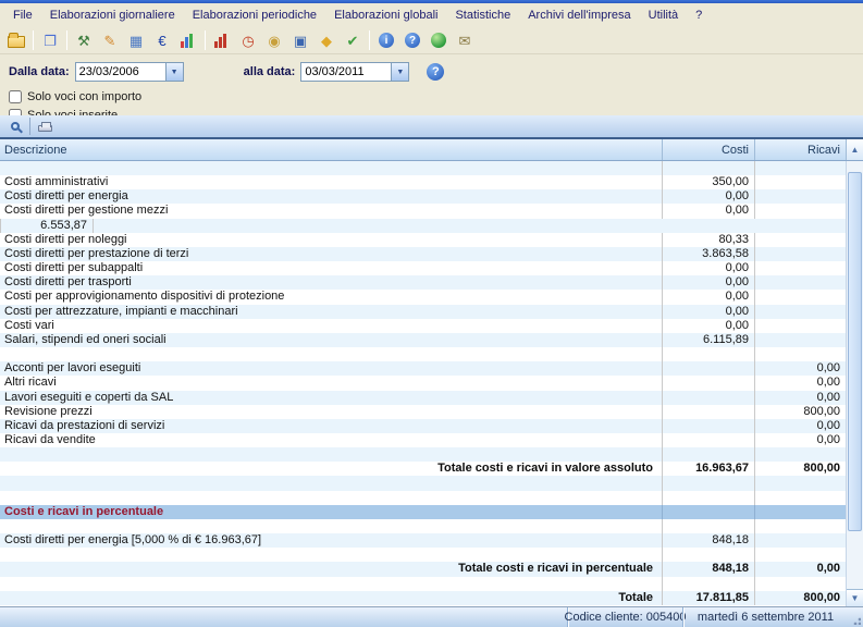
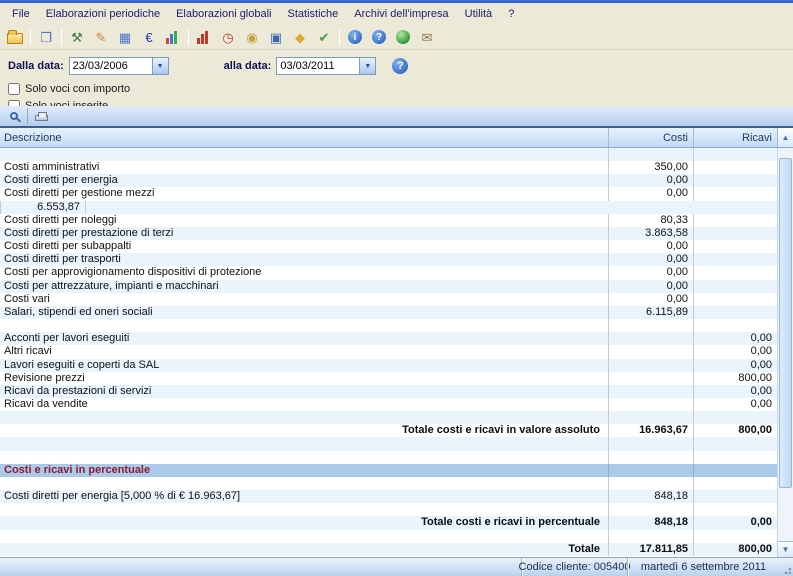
  File
- Elaborazioni giornaliere
  Elaborazioni periodiche
  Elaborazioni globali
  Statistiche
  Archivi dell'impresa
  Utilità
  ?
  ❐
  ⚒
  ✎
  ▦
  €
  ◷
  ◉
  ▣
  ◆
  ✔
  i
  ?
  ✉
  Dalla data:
  23/03/2006
  alla data:
  03/03/2011
  ?
  Solo voci con importo
  Descrizione
  Costi
  Ricavi
  ▲
  Costi amministrativi
  350,00
  Costi diretti per energia
  0,00
  Costi diretti per gestione mezzi
  0,00
  6.553,87
  Costi diretti per noleggi
  80,33
  Costi diretti per prestazione di terzi
  3.863,58
  Costi diretti per subappalti
  0,00
  Costi diretti per trasporti
  0,00
  Costi per approvigionamento dispositivi di protezione
  0,00
  Costi per attrezzature, impianti e macchinari
  0,00
  Costi vari
  0,00
  Salari, stipendi ed oneri sociali
  6.115,89
  Acconti per lavori eseguiti
  0,00
  Altri ricavi
  0,00
  Lavori eseguiti e coperti da SAL
  0,00
  Revisione prezzi
  800,00
  Ricavi da prestazioni di servizi
  0,00
  Ricavi da vendite
  0,00
  Totale costi e ricavi in valore assoluto
  16.963,67
  800,00
  Costi e ricavi in percentuale
  Costi diretti per energia [5,000 % di € 16.963,67]
  848,18
  Totale costi e ricavi in percentuale
  848,18
  0,00
  Totale
  17.811,85
  800,00
  ▼
  Codice cliente: 00540
  martedì 6 settembre 2011
